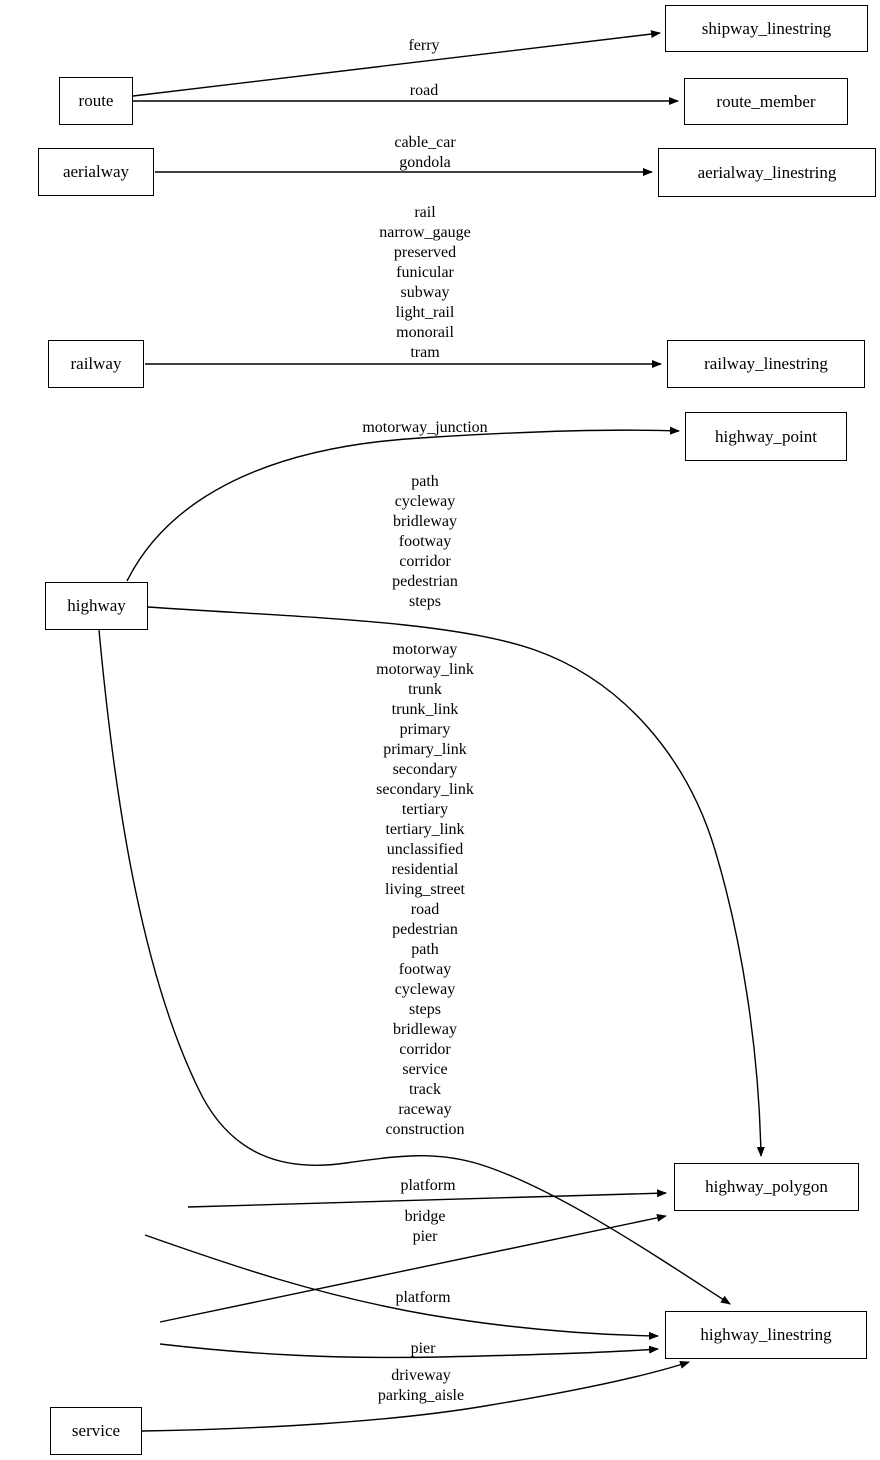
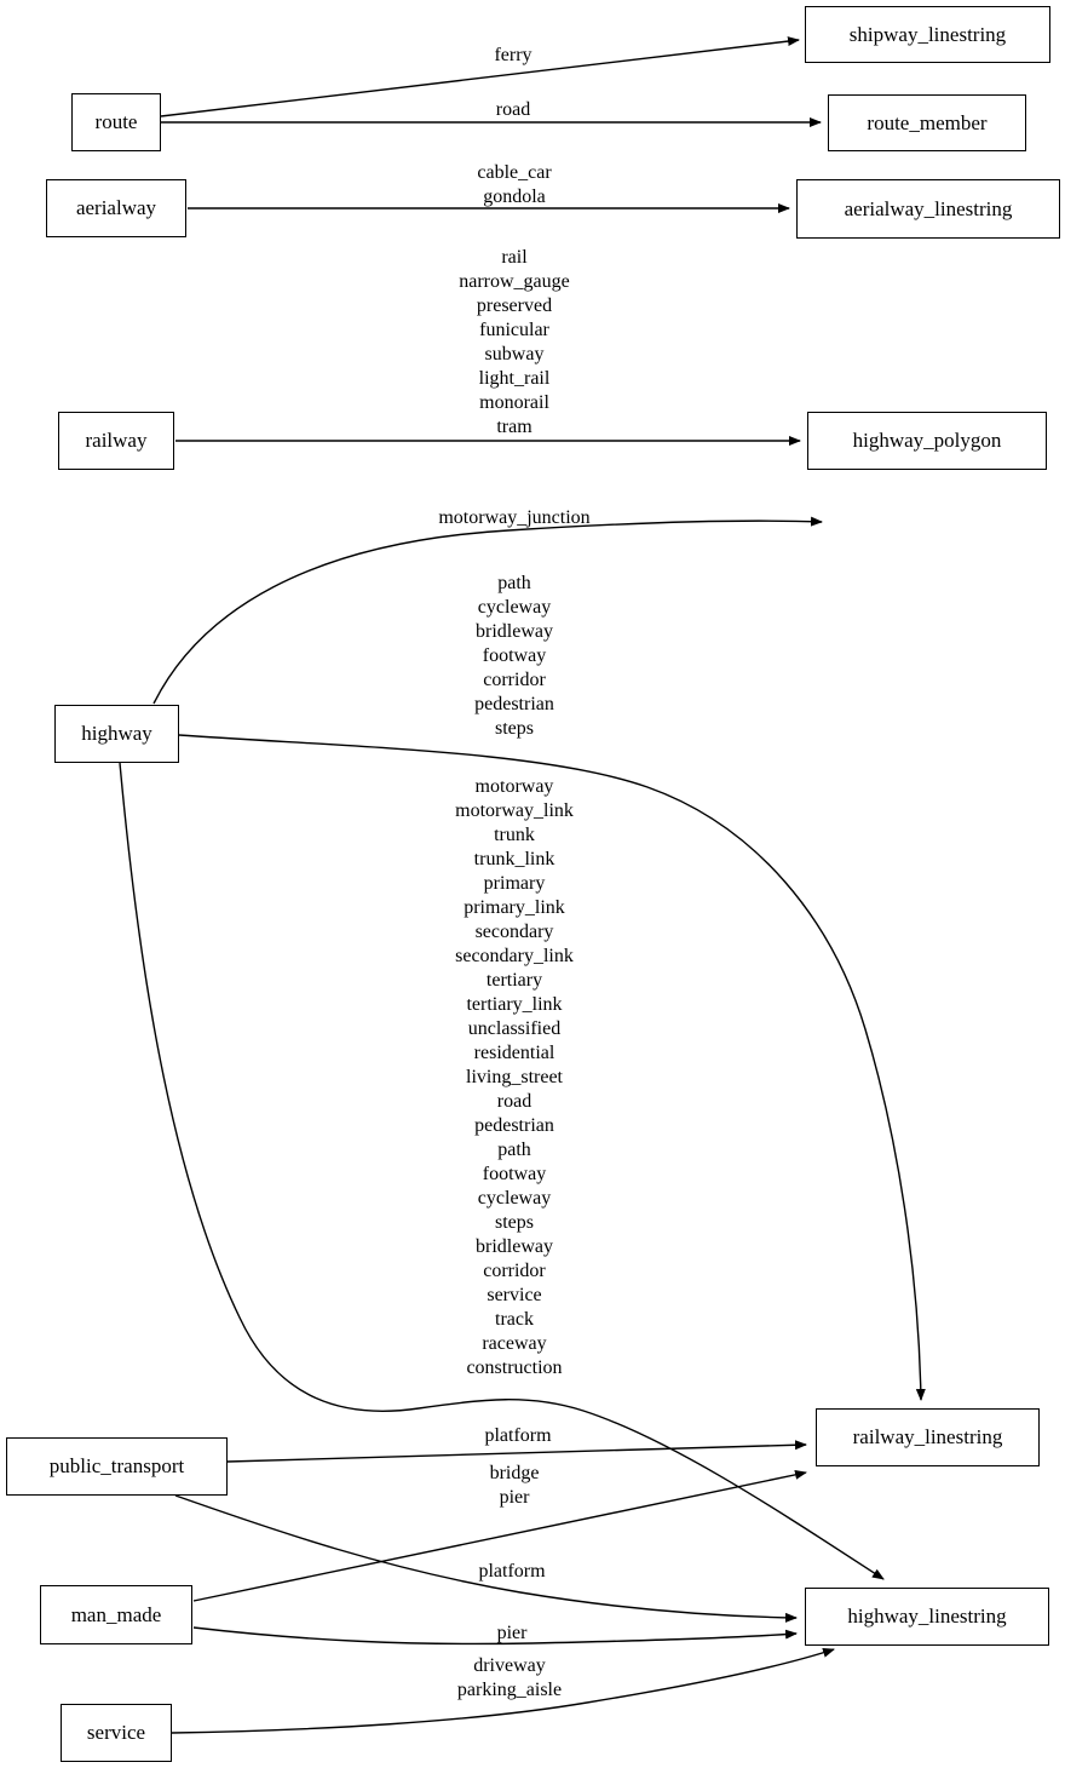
  shipway_linestring
  route
  route_member
  aerialway
  aerialway_linestring
  railway
- railway_linestring
+ highway_polygon
- highway_point
  highway
- highway_polygon
+ railway_linestring
+ public_transport
+ man_made
  highway_linestring
  service
  ferry
  road
  cable_car
  gondola
  rail
  narrow_gauge
  preserved
  funicular
  subway
  light_rail
  monorail
  tram
  motorway_junction
  path
  cycleway
  bridleway
  footway
  corridor
  pedestrian
  steps
  motorway
  motorway_link
  trunk
  trunk_link
  primary
  primary_link
  secondary
  secondary_link
  tertiary
  tertiary_link
  unclassified
  residential
  living_street
  road
  pedestrian
  path
  footway
  cycleway
  steps
  bridleway
  corridor
  service
  track
  raceway
  construction
  platform
  platform
  bridge
  pier
  pier
  driveway
  parking_aisle
